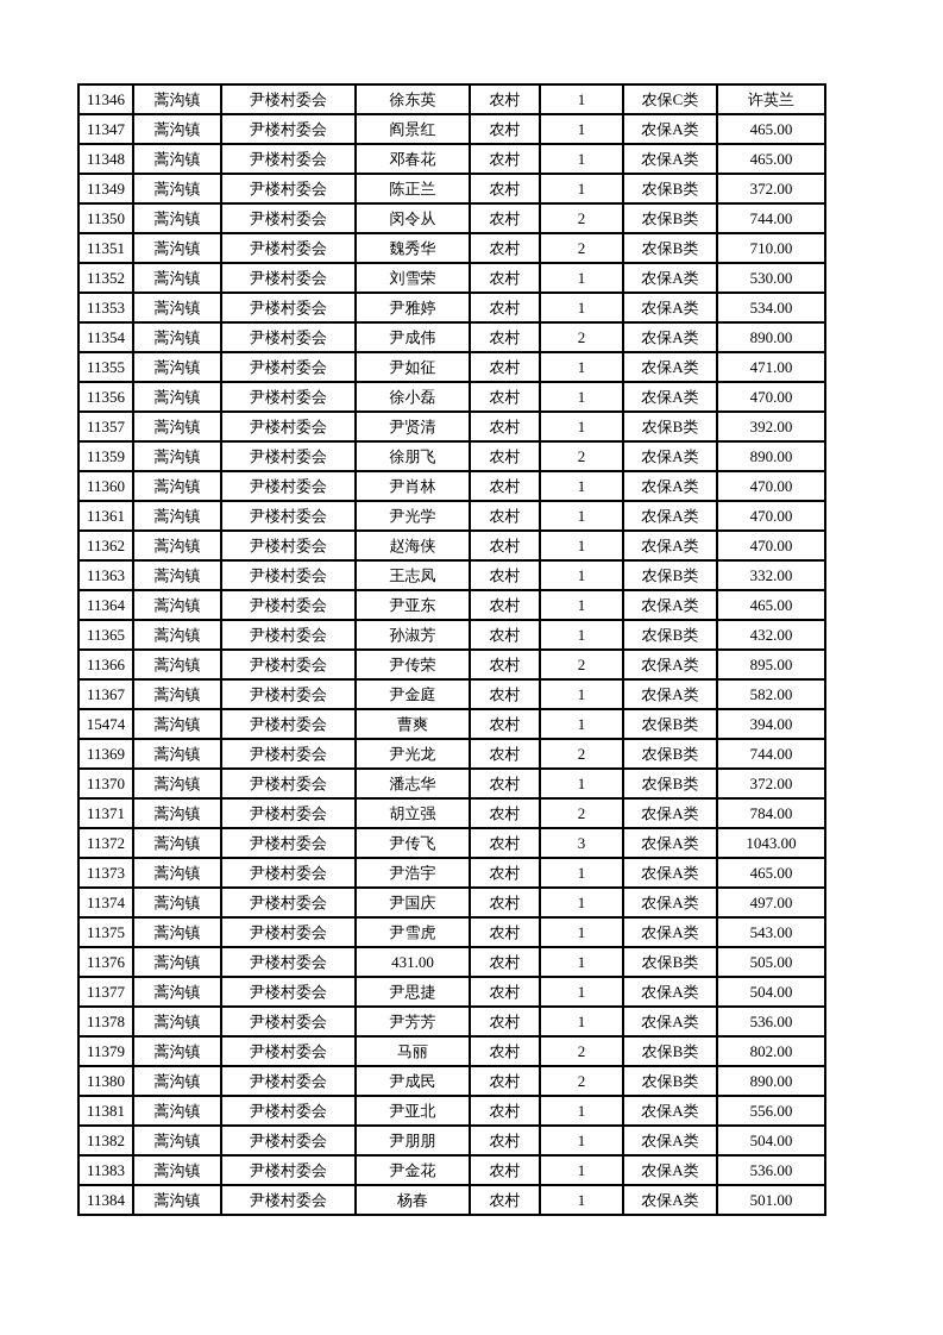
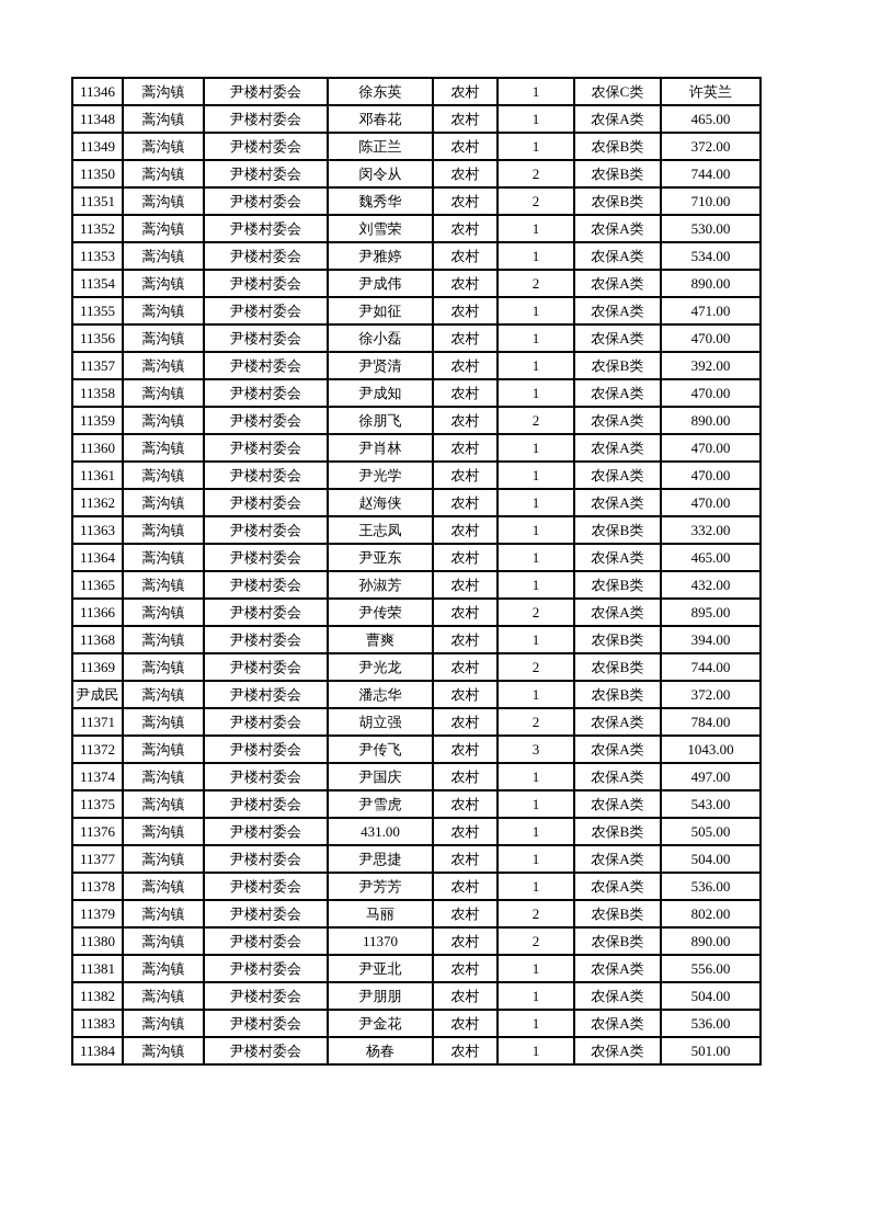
  11346	蒿沟镇	尹楼村委会	徐东英	农村	1	农保C类	许英兰
- 11347	蒿沟镇	尹楼村委会	阎景红	农村	1	农保A类	465.00
  11348	蒿沟镇	尹楼村委会	邓春花	农村	1	农保A类	465.00
  11349	蒿沟镇	尹楼村委会	陈正兰	农村	1	农保B类	372.00
  11350	蒿沟镇	尹楼村委会	闵令从	农村	2	农保B类	744.00
  11351	蒿沟镇	尹楼村委会	魏秀华	农村	2	农保B类	710.00
  11352	蒿沟镇	尹楼村委会	刘雪荣	农村	1	农保A类	530.00
  11353	蒿沟镇	尹楼村委会	尹雅婷	农村	1	农保A类	534.00
  11354	蒿沟镇	尹楼村委会	尹成伟	农村	2	农保A类	890.00
  11355	蒿沟镇	尹楼村委会	尹如征	农村	1	农保A类	471.00
  11356	蒿沟镇	尹楼村委会	徐小磊	农村	1	农保A类	470.00
  11357	蒿沟镇	尹楼村委会	尹贤清	农村	1	农保B类	392.00
+ 11358	蒿沟镇	尹楼村委会	尹成知	农村	1	农保A类	470.00
  11359	蒿沟镇	尹楼村委会	徐朋飞	农村	2	农保A类	890.00
  11360	蒿沟镇	尹楼村委会	尹肖林	农村	1	农保A类	470.00
  11361	蒿沟镇	尹楼村委会	尹光学	农村	1	农保A类	470.00
  11362	蒿沟镇	尹楼村委会	赵海侠	农村	1	农保A类	470.00
  11363	蒿沟镇	尹楼村委会	王志凤	农村	1	农保B类	332.00
  11364	蒿沟镇	尹楼村委会	尹亚东	农村	1	农保A类	465.00
  11365	蒿沟镇	尹楼村委会	孙淑芳	农村	1	农保B类	432.00
  11366	蒿沟镇	尹楼村委会	尹传荣	农村	2	农保A类	895.00
- 11367	蒿沟镇	尹楼村委会	尹金庭	农村	1	农保A类	582.00
- 15474	蒿沟镇	尹楼村委会	曹爽	农村	1	农保B类	394.00
+ 11368	蒿沟镇	尹楼村委会	曹爽	农村	1	农保B类	394.00
  11369	蒿沟镇	尹楼村委会	尹光龙	农村	2	农保B类	744.00
- 11370	蒿沟镇	尹楼村委会	潘志华	农村	1	农保B类	372.00
+ 尹成民	蒿沟镇	尹楼村委会	潘志华	农村	1	农保B类	372.00
  11371	蒿沟镇	尹楼村委会	胡立强	农村	2	农保A类	784.00
  11372	蒿沟镇	尹楼村委会	尹传飞	农村	3	农保A类	1043.00
- 11373	蒿沟镇	尹楼村委会	尹浩宇	农村	1	农保A类	465.00
  11374	蒿沟镇	尹楼村委会	尹国庆	农村	1	农保A类	497.00
  11375	蒿沟镇	尹楼村委会	尹雪虎	农村	1	农保A类	543.00
  11376	蒿沟镇	尹楼村委会	431.00	农村	1	农保B类	505.00
  11377	蒿沟镇	尹楼村委会	尹思捷	农村	1	农保A类	504.00
  11378	蒿沟镇	尹楼村委会	尹芳芳	农村	1	农保A类	536.00
  11379	蒿沟镇	尹楼村委会	马丽	农村	2	农保B类	802.00
- 11380	蒿沟镇	尹楼村委会	尹成民	农村	2	农保B类	890.00
+ 11380	蒿沟镇	尹楼村委会	11370	农村	2	农保B类	890.00
  11381	蒿沟镇	尹楼村委会	尹亚北	农村	1	农保A类	556.00
  11382	蒿沟镇	尹楼村委会	尹朋朋	农村	1	农保A类	504.00
  11383	蒿沟镇	尹楼村委会	尹金花	农村	1	农保A类	536.00
  11384	蒿沟镇	尹楼村委会	杨春	农村	1	农保A类	501.00
